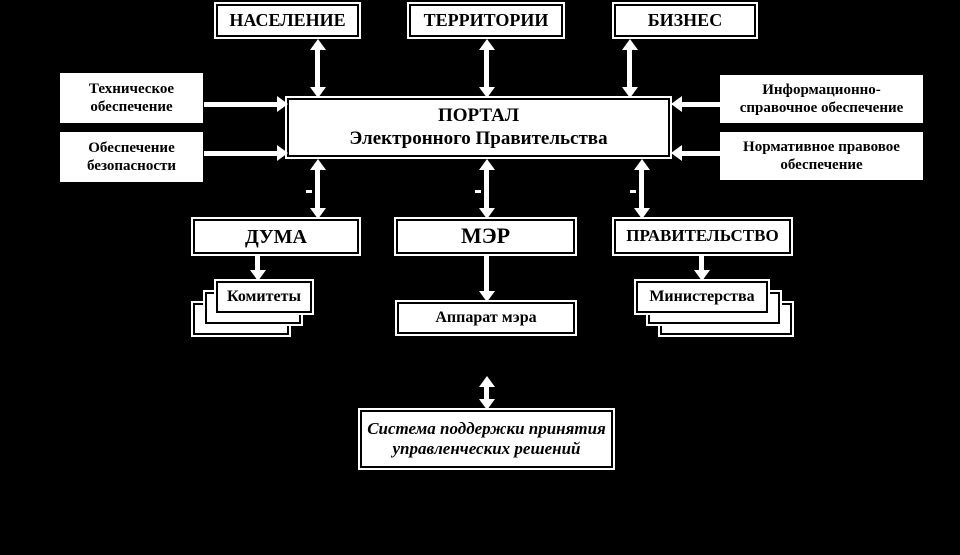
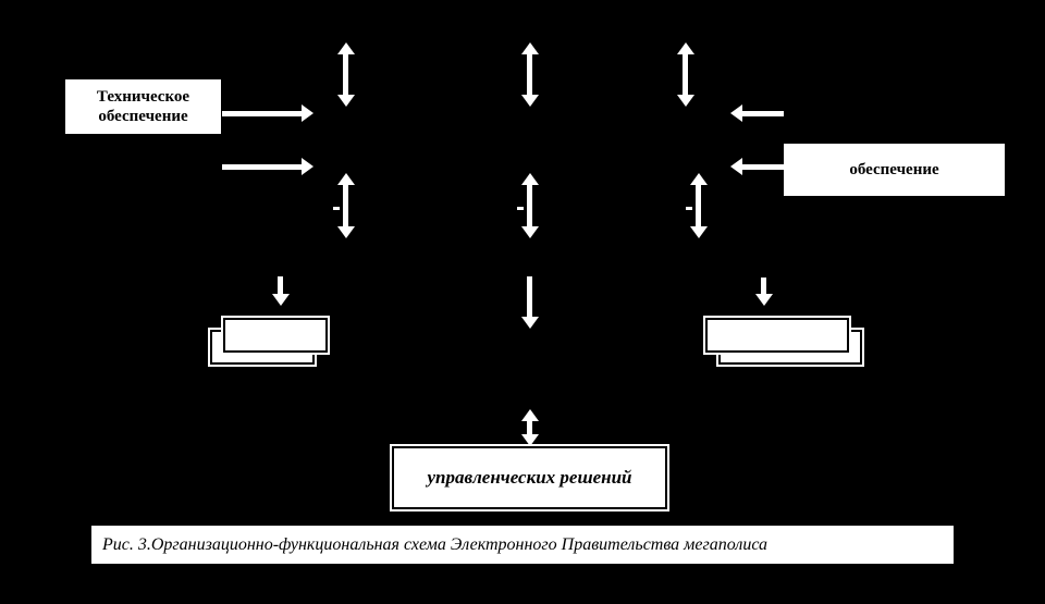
- НАСЕЛЕНИЕ
- ТЕРРИТОРИИ
- БИЗНЕС
  Техническое
  обеспечение
- Обеспечение
- безопасности
- Информационно-
- справочное обеспечение
- Нормативное правовое
  обеспечение
- ПОРТАЛ
- Электронного Правительства
- ДУМА
- МЭР
- ПРАВИТЕЛЬСТВО
- Комитеты
- Аппарат мэра
- Министерства
- Система поддержки принятия
  управленческих решений
+ Рис. 3.Организационно-функциональная схема Электронного Правительства мегаполиса
